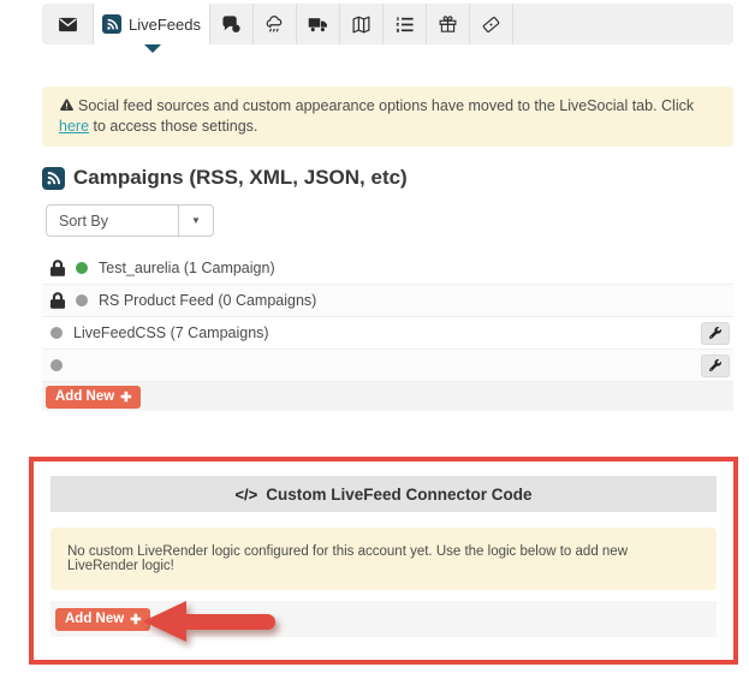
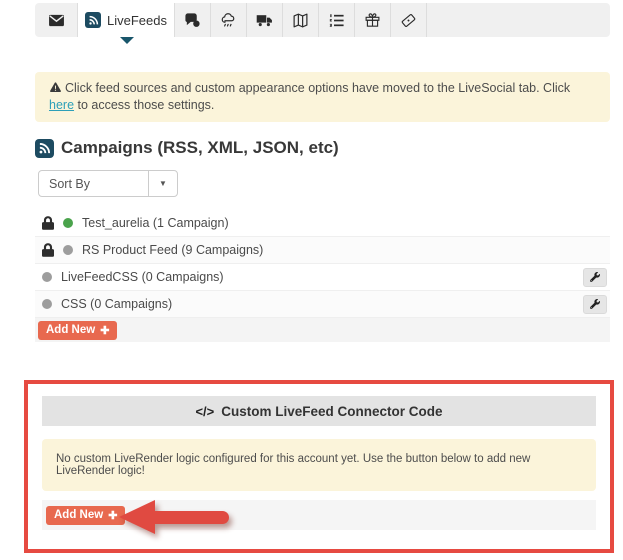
  LiveFeeds
- Social feed sources and custom appearance options have moved to the LiveSocial tab. Click here to access those settings.
+ Click feed sources and custom appearance options have moved to the LiveSocial tab. Click here to access those settings.
  Campaigns (RSS, XML, JSON, etc)
  Sort By
  ▼
  Test_aurelia (1 Campaign)
- RS Product Feed (0 Campaigns)
+ RS Product Feed (9 Campaigns)
- LiveFeedCSS (7 Campaigns)
+ LiveFeedCSS (0 Campaigns)
+ CSS (0 Campaigns)
  Add New
  ✚
  </>
  Custom LiveFeed Connector Code
- No custom LiveRender logic configured for this account yet. Use the logic below to add new LiveRender logic!
+ No custom LiveRender logic configured for this account yet. Use the button below to add new LiveRender logic!
  Add New
  ✚
